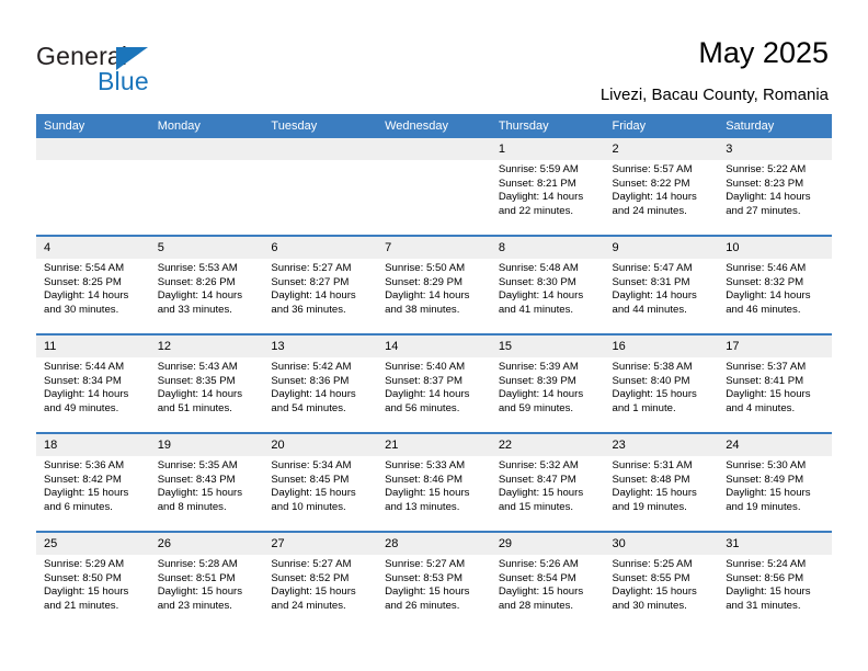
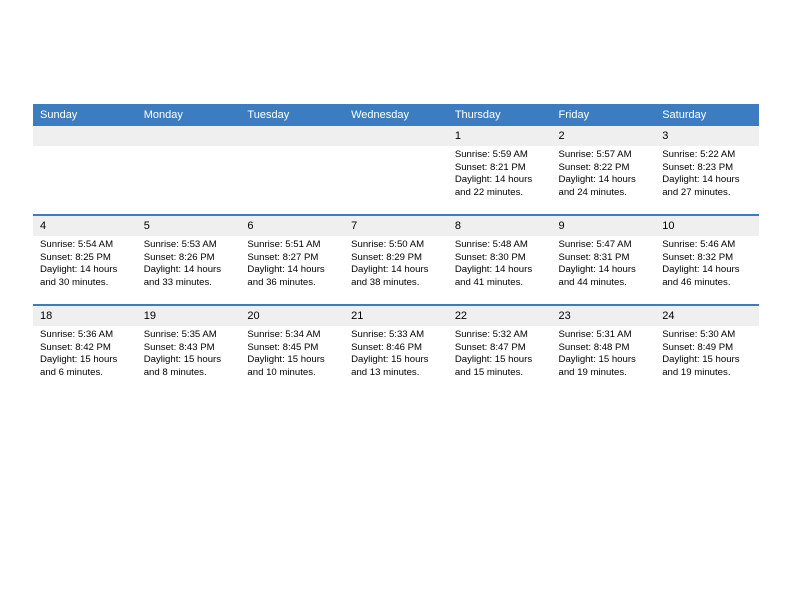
- General
- Blue
- May 2025
- Livezi, Bacau County, Romania
  Sunday	Monday	Tuesday	Wednesday	Thursday	Friday	Saturday
  				1Sunrise: 5:59 AMSunset: 8:21 PMDaylight: 14 hoursand 22 minutes.	2Sunrise: 5:57 AMSunset: 8:22 PMDaylight: 14 hoursand 24 minutes.	3Sunrise: 5:22 AMSunset: 8:23 PMDaylight: 14 hoursand 27 minutes.
- 4Sunrise: 5:54 AMSunset: 8:25 PMDaylight: 14 hoursand 30 minutes.	5Sunrise: 5:53 AMSunset: 8:26 PMDaylight: 14 hoursand 33 minutes.	6Sunrise: 5:27 AMSunset: 8:27 PMDaylight: 14 hoursand 36 minutes.	7Sunrise: 5:50 AMSunset: 8:29 PMDaylight: 14 hoursand 38 minutes.	8Sunrise: 5:48 AMSunset: 8:30 PMDaylight: 14 hoursand 41 minutes.	9Sunrise: 5:47 AMSunset: 8:31 PMDaylight: 14 hoursand 44 minutes.	10Sunrise: 5:46 AMSunset: 8:32 PMDaylight: 14 hoursand 46 minutes.
+ 4Sunrise: 5:54 AMSunset: 8:25 PMDaylight: 14 hoursand 30 minutes.	5Sunrise: 5:53 AMSunset: 8:26 PMDaylight: 14 hoursand 33 minutes.	6Sunrise: 5:51 AMSunset: 8:27 PMDaylight: 14 hoursand 36 minutes.	7Sunrise: 5:50 AMSunset: 8:29 PMDaylight: 14 hoursand 38 minutes.	8Sunrise: 5:48 AMSunset: 8:30 PMDaylight: 14 hoursand 41 minutes.	9Sunrise: 5:47 AMSunset: 8:31 PMDaylight: 14 hoursand 44 minutes.	10Sunrise: 5:46 AMSunset: 8:32 PMDaylight: 14 hoursand 46 minutes.
- 11Sunrise: 5:44 AMSunset: 8:34 PMDaylight: 14 hoursand 49 minutes.	12Sunrise: 5:43 AMSunset: 8:35 PMDaylight: 14 hoursand 51 minutes.	13Sunrise: 5:42 AMSunset: 8:36 PMDaylight: 14 hoursand 54 minutes.	14Sunrise: 5:40 AMSunset: 8:37 PMDaylight: 14 hoursand 56 minutes.	15Sunrise: 5:39 AMSunset: 8:39 PMDaylight: 14 hoursand 59 minutes.	16Sunrise: 5:38 AMSunset: 8:40 PMDaylight: 15 hoursand 1 minute.	17Sunrise: 5:37 AMSunset: 8:41 PMDaylight: 15 hoursand 4 minutes.
  18Sunrise: 5:36 AMSunset: 8:42 PMDaylight: 15 hoursand 6 minutes.	19Sunrise: 5:35 AMSunset: 8:43 PMDaylight: 15 hoursand 8 minutes.	20Sunrise: 5:34 AMSunset: 8:45 PMDaylight: 15 hoursand 10 minutes.	21Sunrise: 5:33 AMSunset: 8:46 PMDaylight: 15 hoursand 13 minutes.	22Sunrise: 5:32 AMSunset: 8:47 PMDaylight: 15 hoursand 15 minutes.	23Sunrise: 5:31 AMSunset: 8:48 PMDaylight: 15 hoursand 19 minutes.	24Sunrise: 5:30 AMSunset: 8:49 PMDaylight: 15 hoursand 19 minutes.
- 25Sunrise: 5:29 AMSunset: 8:50 PMDaylight: 15 hoursand 21 minutes.	26Sunrise: 5:28 AMSunset: 8:51 PMDaylight: 15 hoursand 23 minutes.	27Sunrise: 5:27 AMSunset: 8:52 PMDaylight: 15 hoursand 24 minutes.	28Sunrise: 5:27 AMSunset: 8:53 PMDaylight: 15 hoursand 26 minutes.	29Sunrise: 5:26 AMSunset: 8:54 PMDaylight: 15 hoursand 28 minutes.	30Sunrise: 5:25 AMSunset: 8:55 PMDaylight: 15 hoursand 30 minutes.	31Sunrise: 5:24 AMSunset: 8:56 PMDaylight: 15 hoursand 31 minutes.
